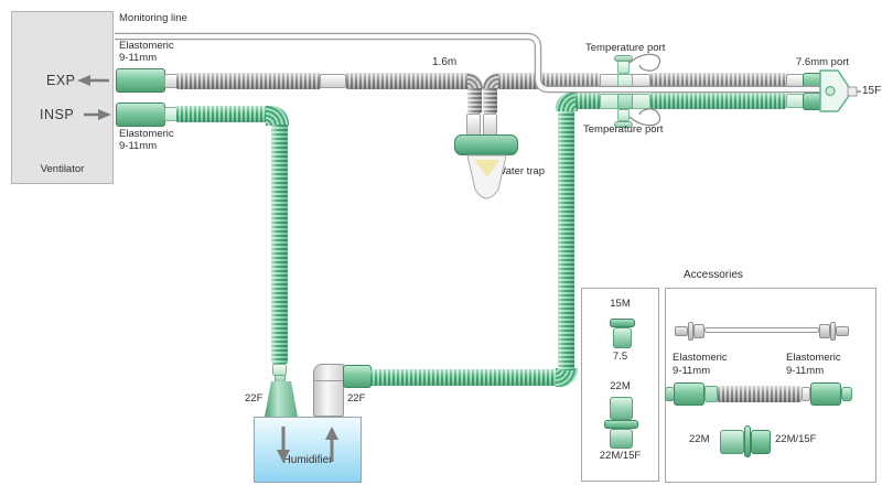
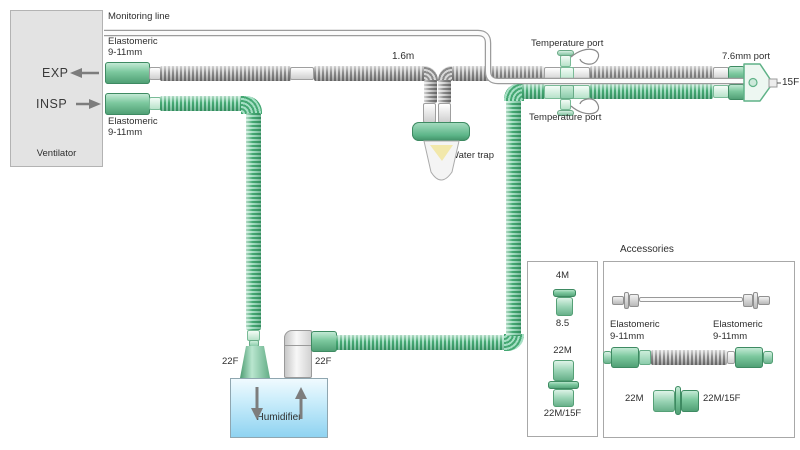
  Ventilator
  EXP
  INSP
  Monitoring line
  Elastomeric
  9-11mm
  Elastomeric
  9-11mm
  1.6m
  ater trap
  Temperature port
  22F
  Humidifie
  22F
  Temperature port
  7.6mm port
  15F
  Accessories
- 15M
+ 4M
- 7.5
+ 8.5
  22M
  22M/15F
  Elastomeric
  9-11mm
  Elastomeric
  9-11mm
  22M
  22M/15F
